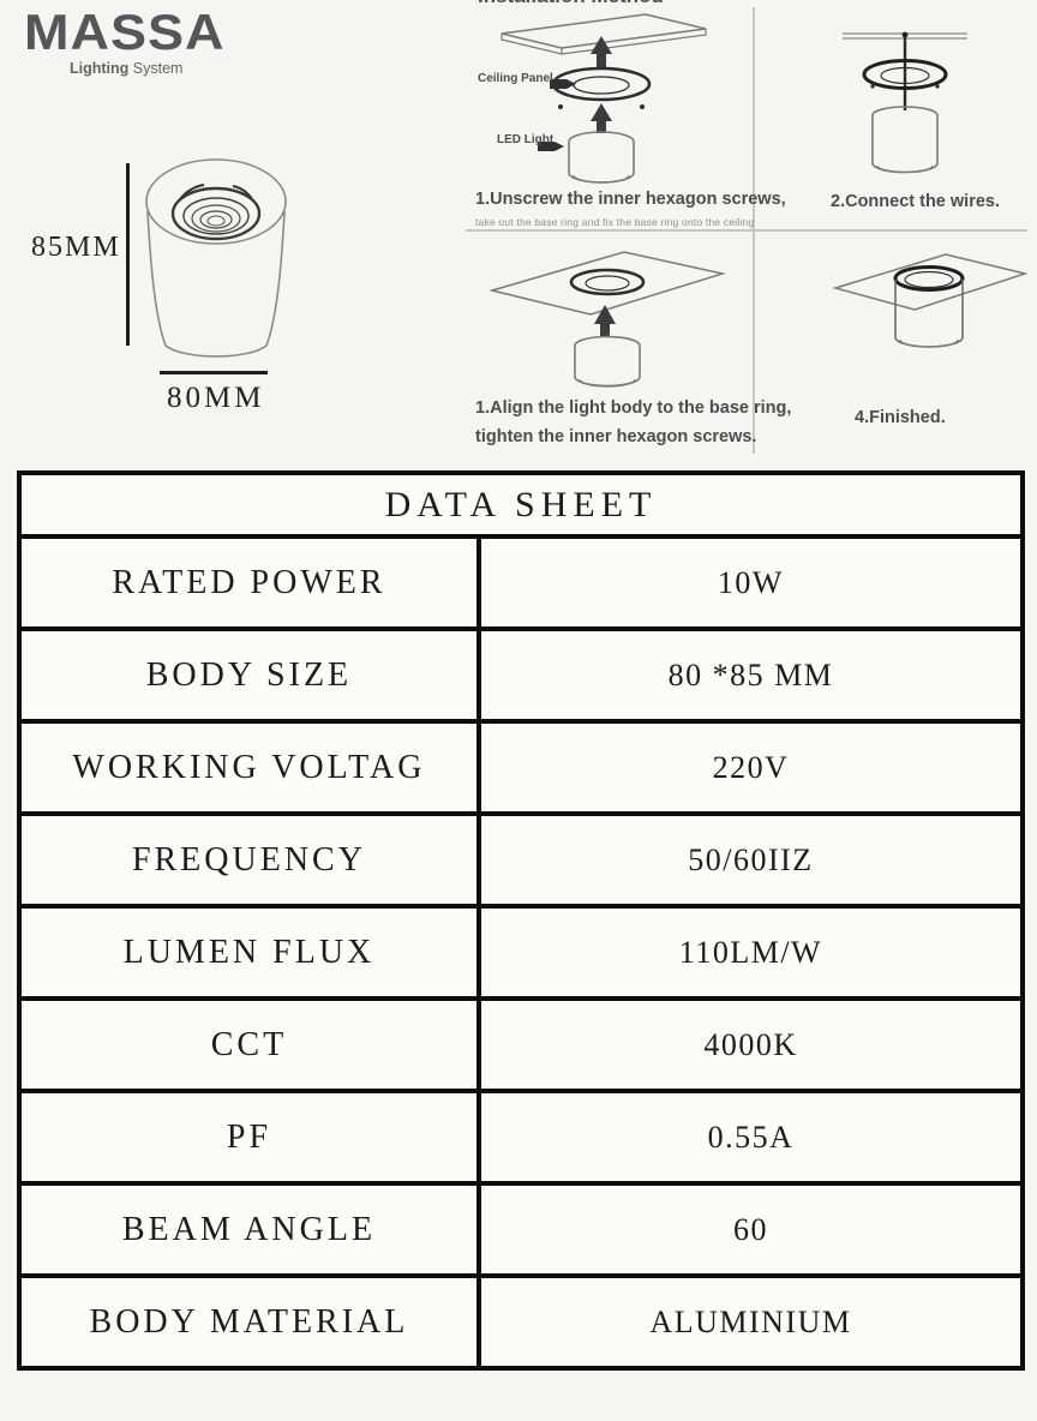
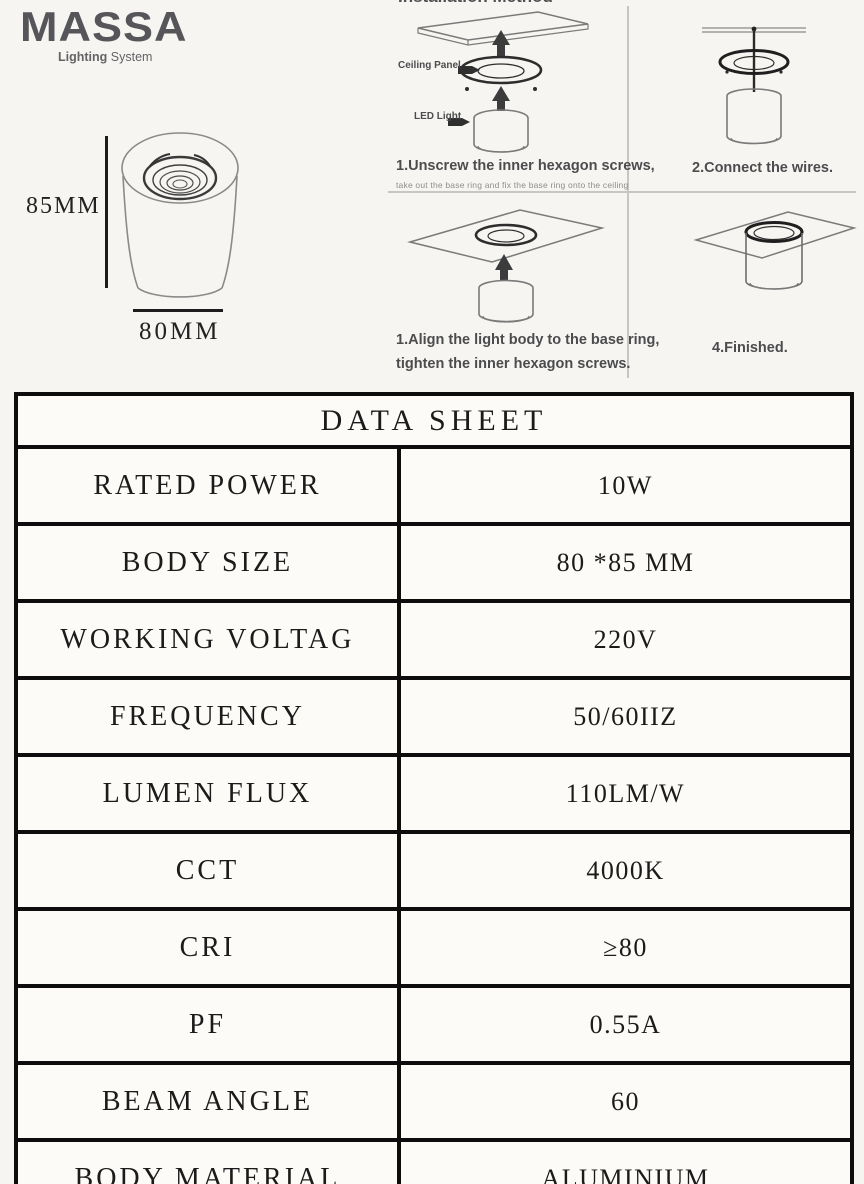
  MASSA
  Lighting System
  85MM
  80MM
  Ceiling Panel
  LED Light
  1.Unscrew the inner hexagon screws,
  take out the base ring and fix the base ring onto the ceiling
  2.Connect the wires.
  1.Align the light body to the base ring,
  tighten the inner hexagon screws.
  4.Finished.
  DATA SHEET
  RATED POWER	10W
  BODY SIZE	80 *85 MM
  WORKING VOLTAG	220V
  FREQUENCY	50/60IIZ
  LUMEN FLUX	110LM/W
  CCT	4000K
+ CRI	≥80
  PF	0.55A
  BEAM ANGLE	60
  BODY MATERIAL	ALUMINIUM
